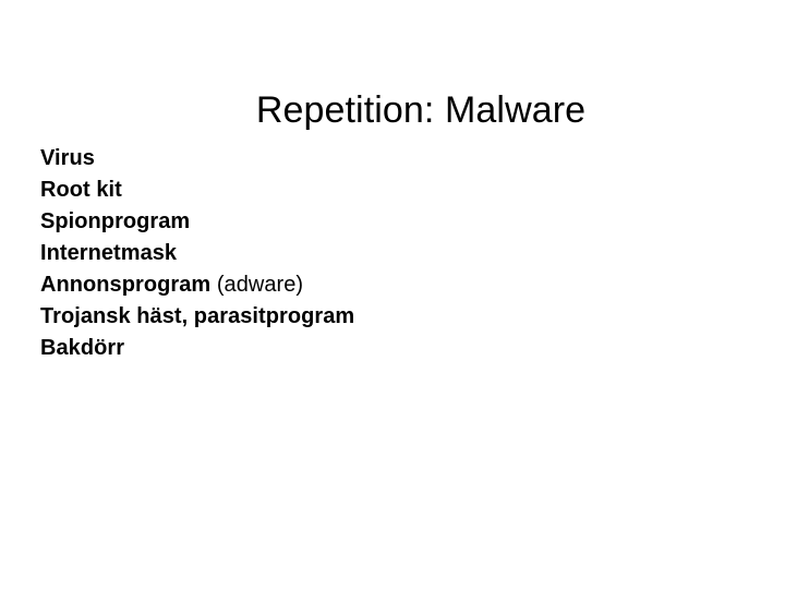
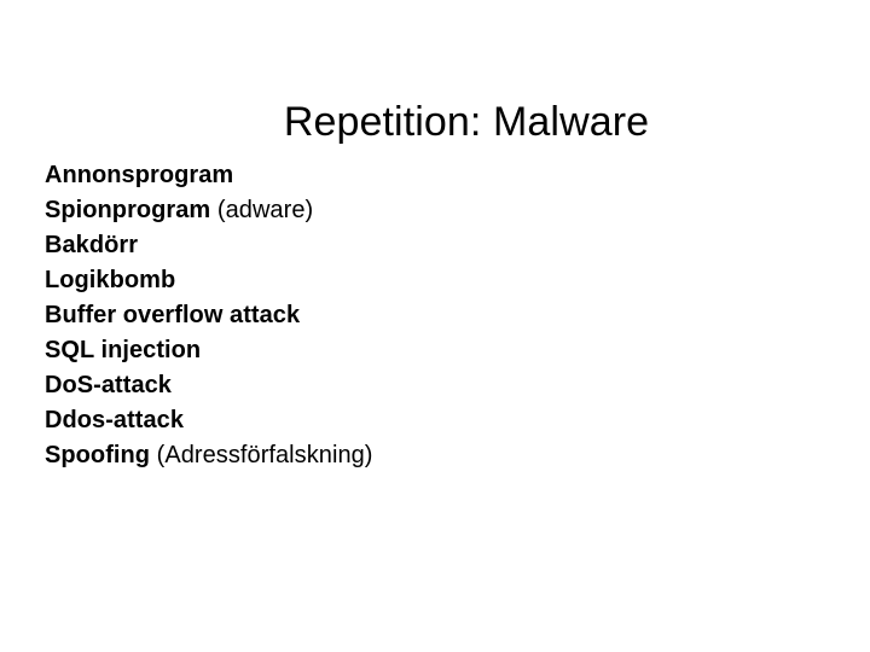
  Repetition: Malware
- Virus
- Root kit
- Spionprogram
+ Annonsprogram
- Internetmask
- Annonsprogram (adware)
+ Spionprogram (adware)
- Trojansk häst, parasitprogram
  Bakdörr
+ Logikbomb
+ Buffer overflow attack
+ SQL injection
+ DoS-attack
+ Ddos-attack
+ Spoofing (Adressförfalskning)
